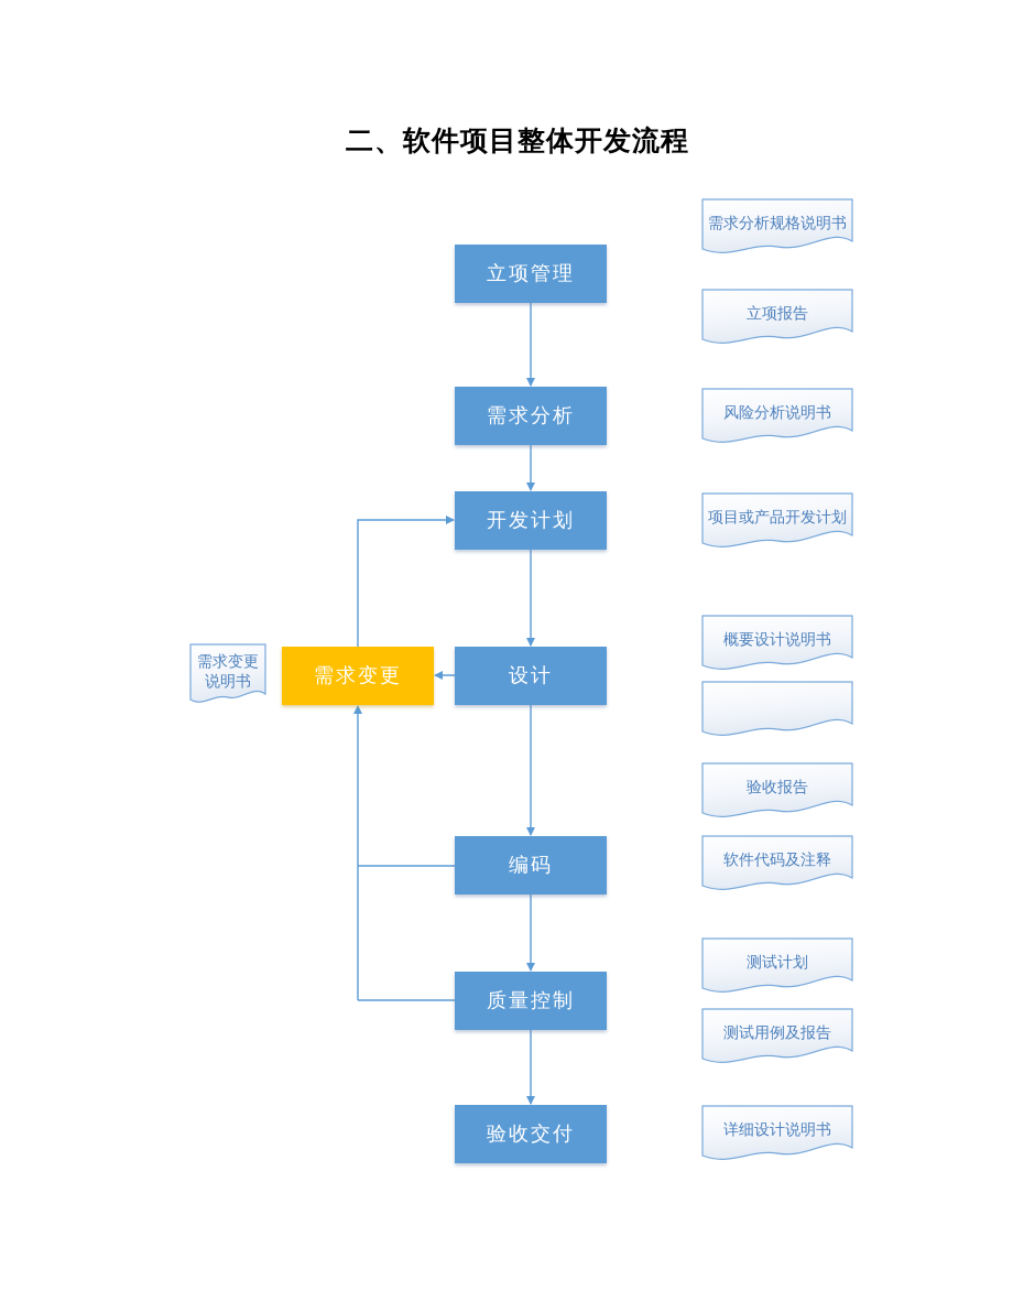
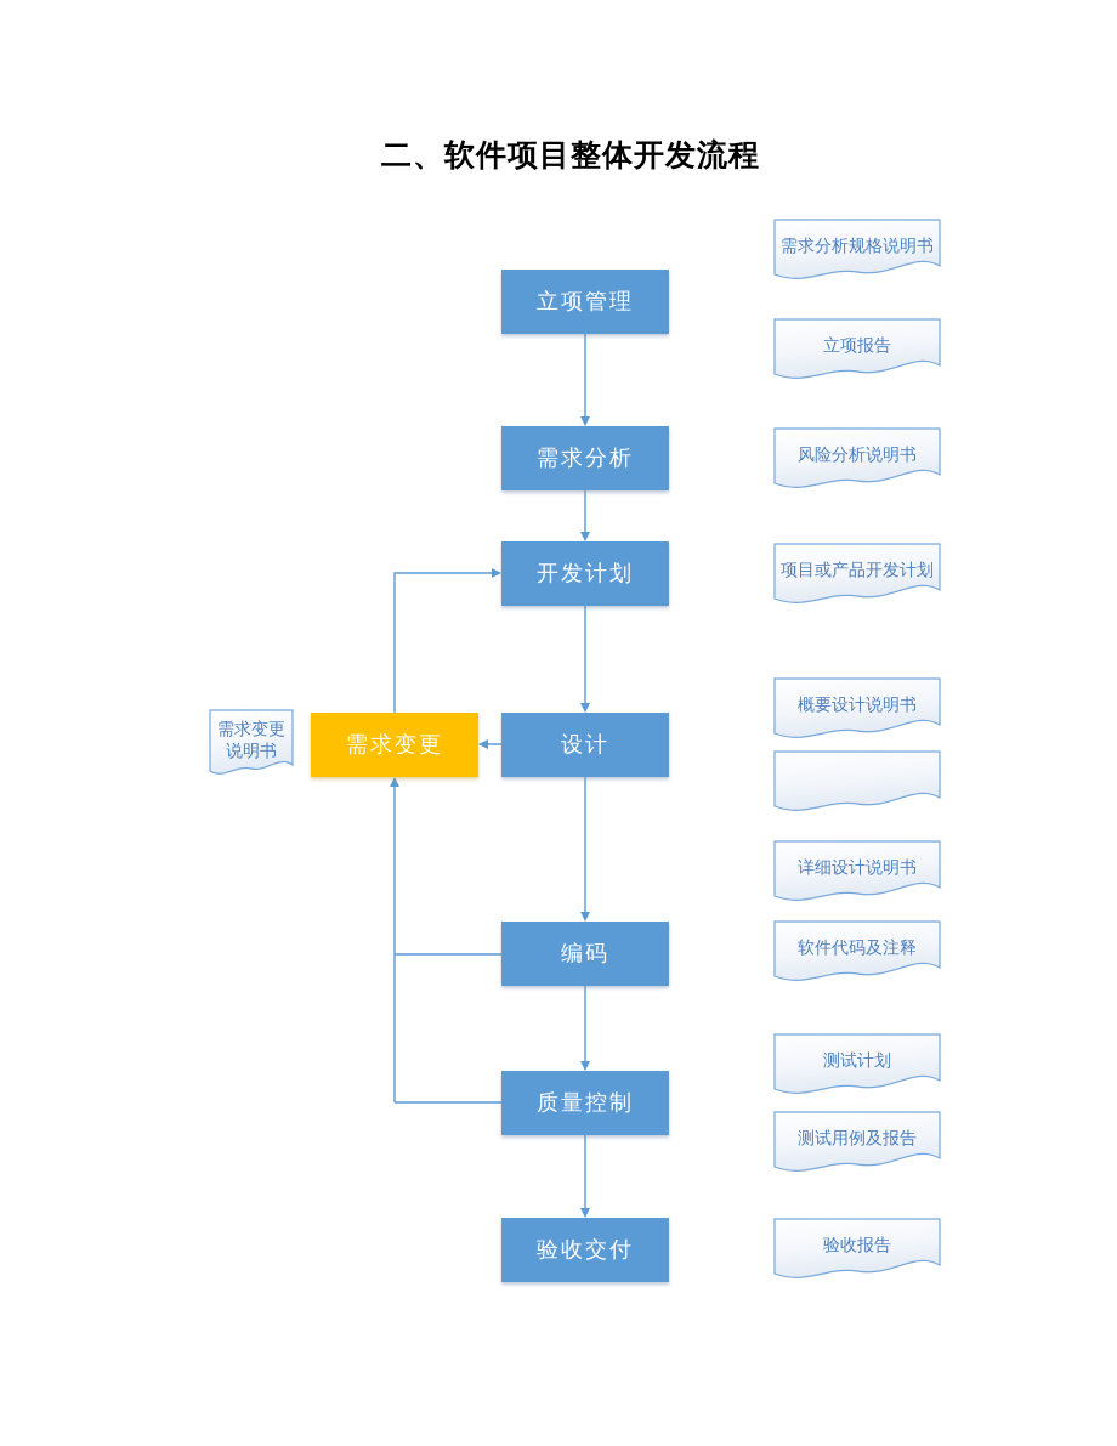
  二、软件项目整体开发流程
  立项管理
  需求分析
  开发计划
  设计
  编码
  质量控制
  验收交付
  需求变更
  需求变更
  说明书
  需求分析规格说明书
  立项报告
  风险分析说明书
  项目或产品开发计划
  概要设计说明书
- 验收报告
+ 详细设计说明书
  软件代码及注释
  测试计划
  测试用例及报告
- 详细设计说明书
+ 验收报告
